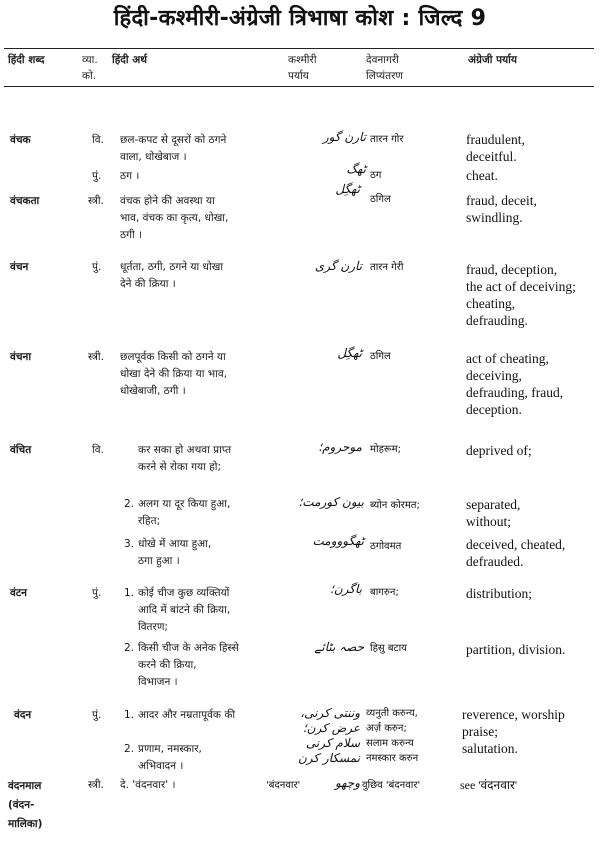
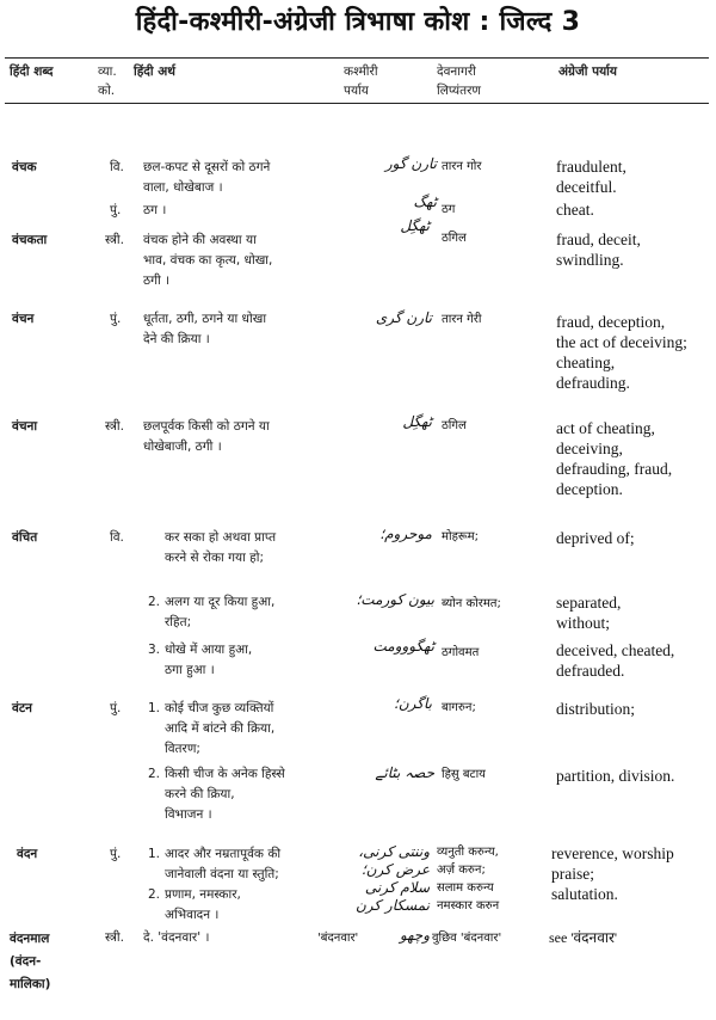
- हिंदी-कश्मीरी-अंग्रेजी त्रिभाषा कोश : जिल्द 9
+ हिंदी-कश्मीरी-अंग्रेजी त्रिभाषा कोश : जिल्द 3
  हिंदी शब्द
  व्या.
  को.
  हिंदी अर्थ
  कश्मीरी
  पर्याय
  देवनागरी
  लिप्यंतरण
  अंग्रेजी पर्याय
  वंचक
  वि.
  छल-कपट से दूसरों को ठगने
  वाला, धोखेबाज ।
  تارن گور
  तारन गोर
  fraudulent,
  deceitful.
  पुं.
  ठग ।
  ٹھگ
  ठग
  cheat.
  वंचकता
  स्त्री.
  वंचक होने की अवस्था या
  भाव, वंचक का कृत्य, धोखा,
  ठगी ।
  ٹھگِل
  ठगिल
  fraud, deceit,
  swindling.
  वंचन
  पुं.
  धूर्तता, ठगी, ठगने या धोखा
  देने की क्रिया ।
  تارن گری
  तारन गेरी
  fraud, deception,
  the act of deceiving;
  cheating,
  defrauding.
  वंचना
  स्त्री.
  छलपूर्वक किसी को ठगने या
- धोखा देने की क्रिया या भाव,
  धोखेबाजी, ठगी ।
  ٹھگِل
  ठगिल
  act of cheating,
  deceiving,
  defrauding, fraud,
  deception.
  वंचित
  वि.
  कर सका हो अथवा प्राप्त
  करने से रोका गया हो;
  موحروم؛
  मोहरूम;
  deprived of;
  2. अलग या दूर किया हुआ,
  रहित;
  بیون کورمت؛
  ब्योन कोरमत;
  separated,
  without;
  3. धोखे में आया हुआ,
  ठगा हुआ ।
  ٹھگووومت
  ठगोवमत
  deceived, cheated,
  defrauded.
  वंटन
  पुं.
  1. कोई चीज कुछ व्यक्तियों
  आदि में बांटने की क्रिया,
  वितरण;
  باگرن؛
  बागरुन;
  distribution;
  2. किसी चीज के अनेक हिस्से
  करने की क्रिया,
  विभाजन ।
  حصہ بٹائے
  हिसु बटाय
  partition, division.
  वंदन
  पुं.
  1. आदर और नम्रतापूर्वक की
+ जानेवाली वंदना या स्तुति;
  2. प्रणाम, नमस्कार,
  अभिवादन ।
  وننتی کرنی،
  عرض کرن؛
  سلام کرنی
  نمسکار کرن
  व्यनुती करुन्य,
  अर्ज़ करुन;
  सलाम करुन्य
  नमस्कार करुन
  reverence, worship
  praise;
  salutation.
  वंदनमाल
  (वंदन-
  मालिका)
  स्त्री.
  दे. 'वंदनवार' ।
  'बंदनवार'
  وچھو
  वुछिव 'बंदनवार'
  see 'वंदनवार'
